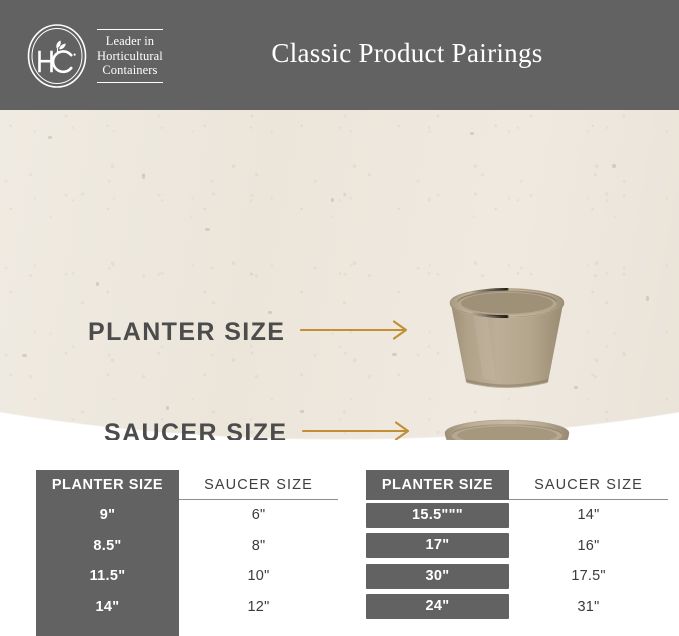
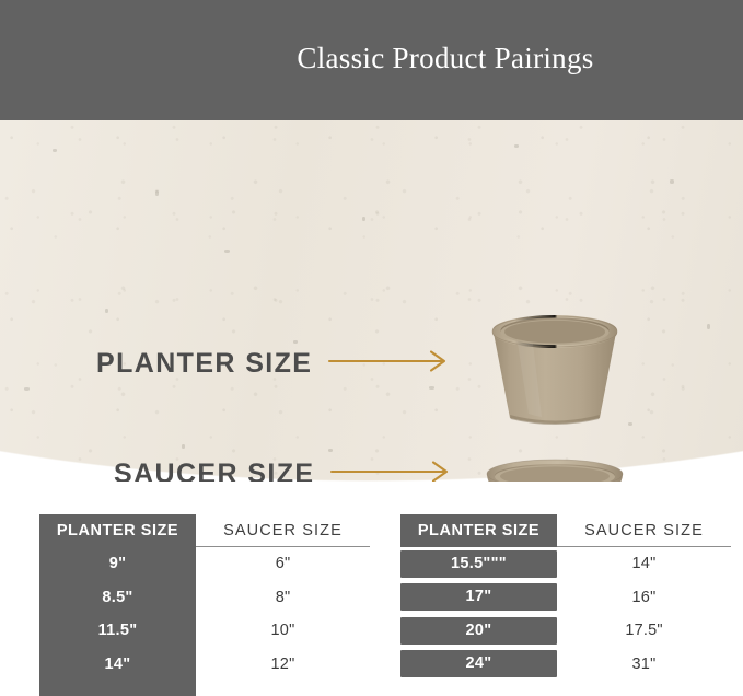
- Leader in
- Horticultural
- Containers
  Classic Product Pairings
  PLANTER SIZE
  SAUCER SIZE
  PLANTER SIZE
  SAUCER SIZE
  9"
  6"
  8.5"
  8"
  11.5"
  10"
  14"
  12"
  PLANTER SIZE
  SAUCER SIZE
  15.5"""
  14"
  17"
  16"
- 30"
+ 20"
  17.5"
  24"
  31"
